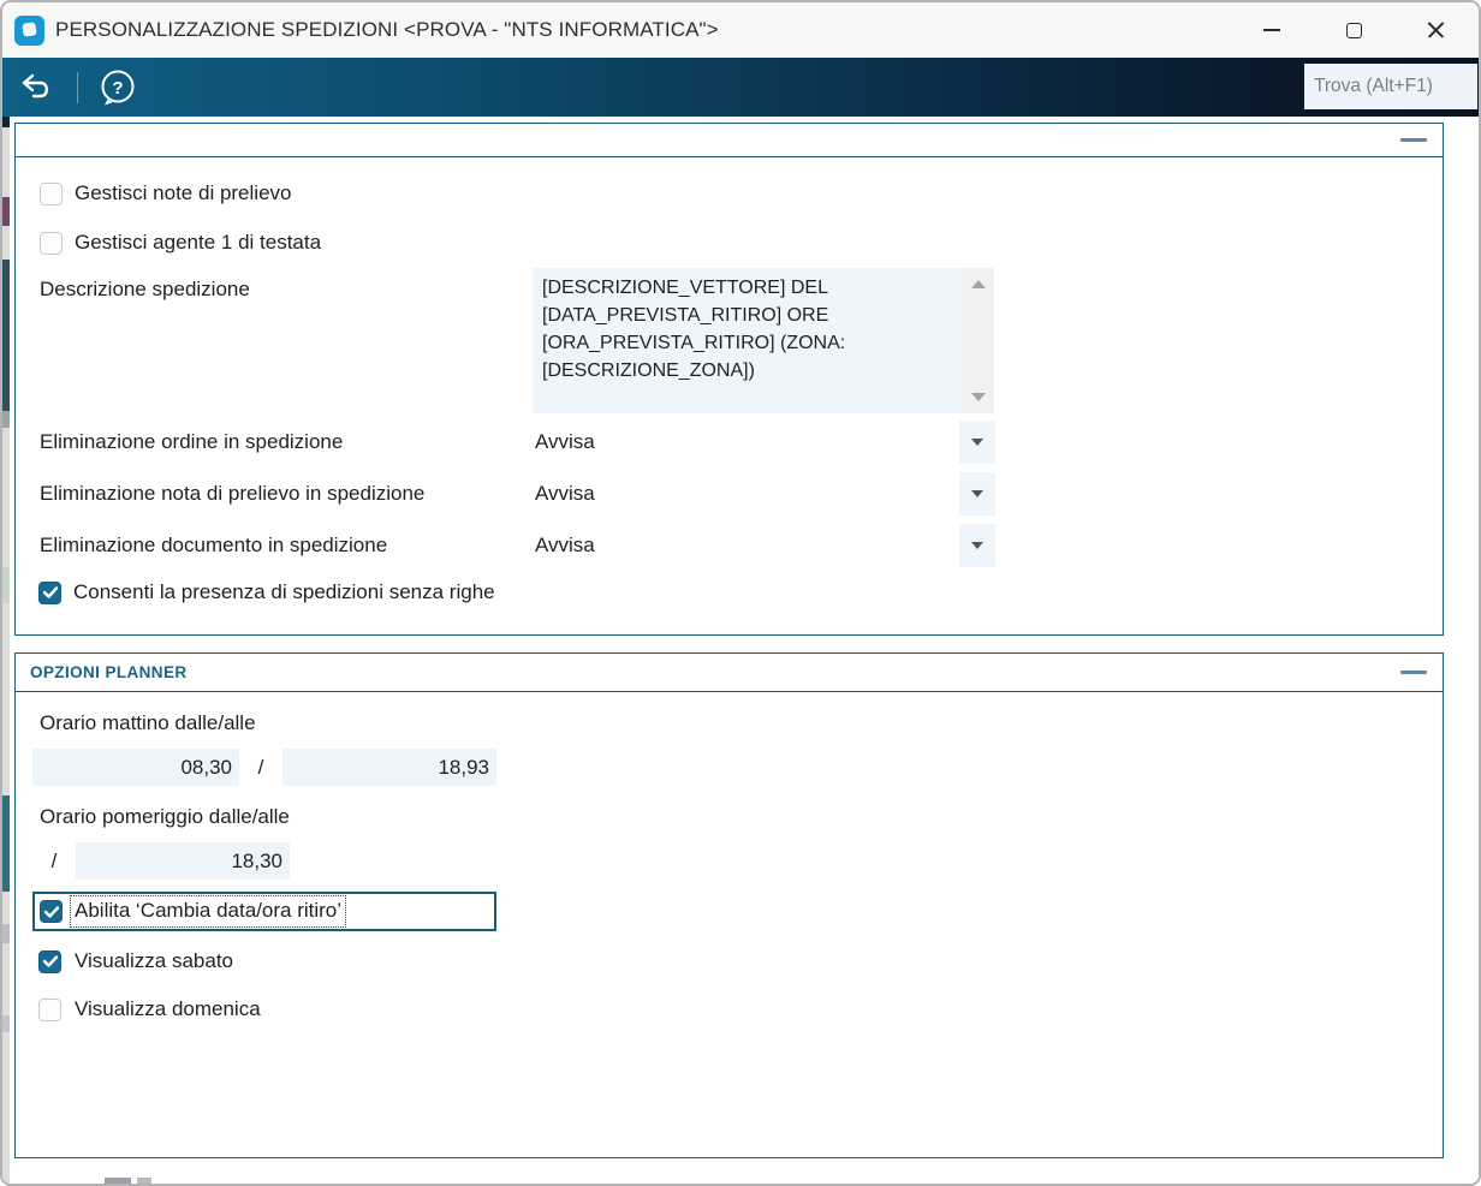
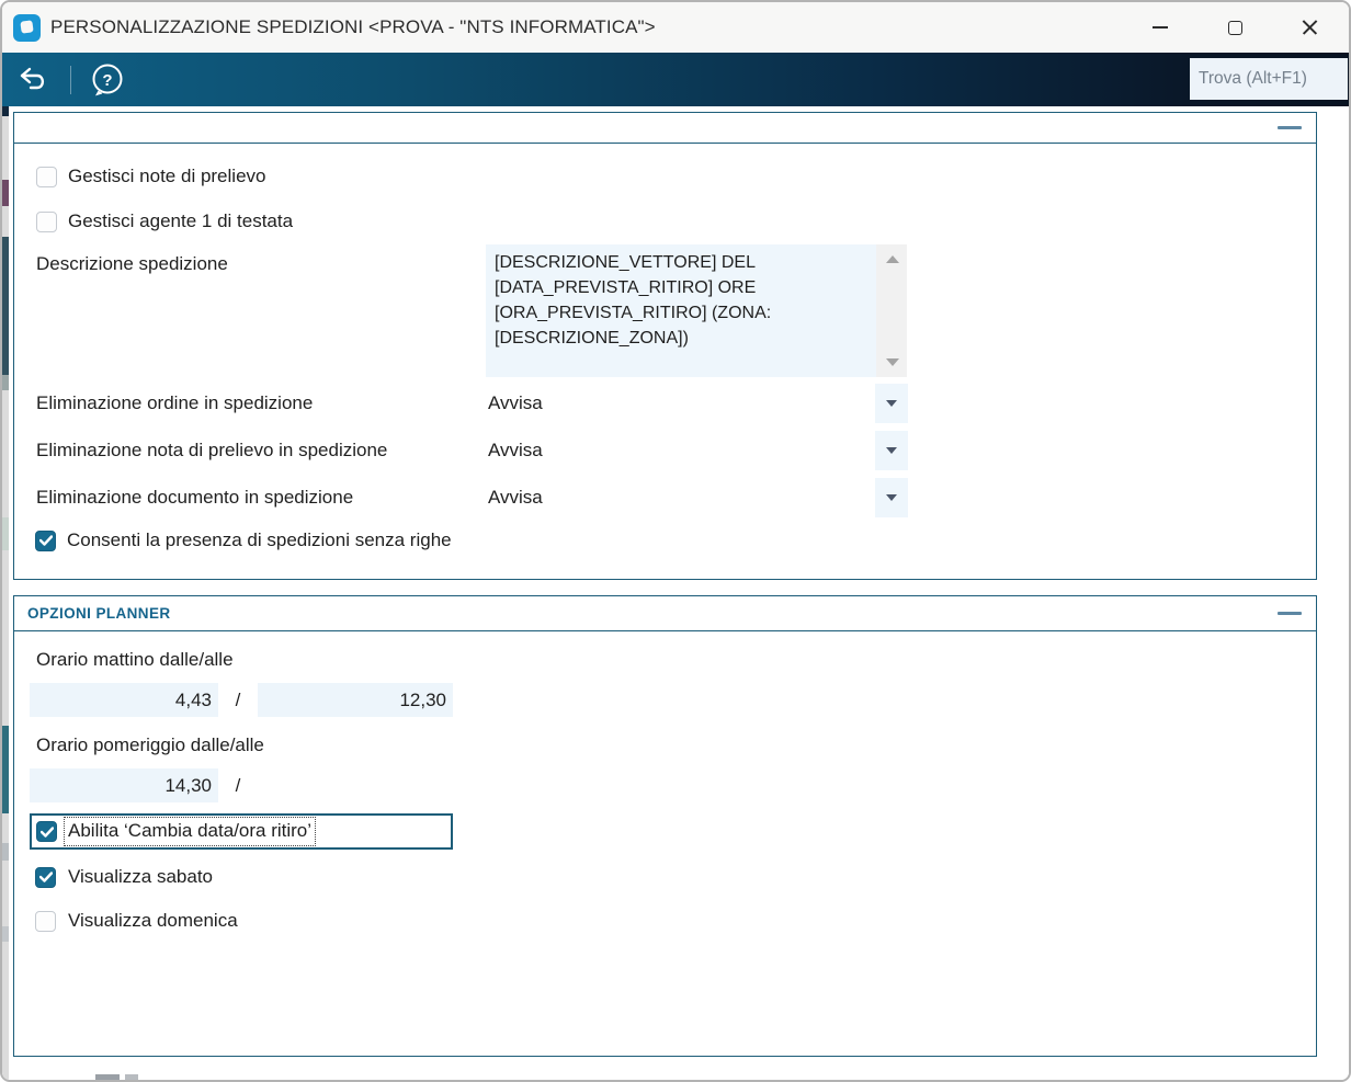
  PERSONALIZZAZIONE SPEDIZIONI <PROVA - "NTS INFORMATICA">
  ?
  Trova (Alt+F1)
  Gestisci note di prelievo
  Gestisci agente 1 di testata
  Descrizione spedizione
  [DESCRIZIONE_VETTORE] DEL [DATA_PREVISTA_RITIRO] ORE [ORA_PREVISTA_RITIRO] (ZONA: [DESCRIZIONE_ZONA])
  Eliminazione ordine in spedizione
  Avvisa
  Eliminazione nota di prelievo in spedizione
  Avvisa
  Eliminazione documento in spedizione
  Avvisa
  Consenti la presenza di spedizioni senza righe
  OPZIONI PLANNER
  Orario mattino dalle/alle
- 08,30
+ 4,43
  /
- 18,93
+ 12,30
  Orario pomeriggio dalle/alle
+ 14,30
  /
- 18,30
  Abilita ‘Cambia data/ora ritiro’
  Visualizza sabato
  Visualizza domenica
